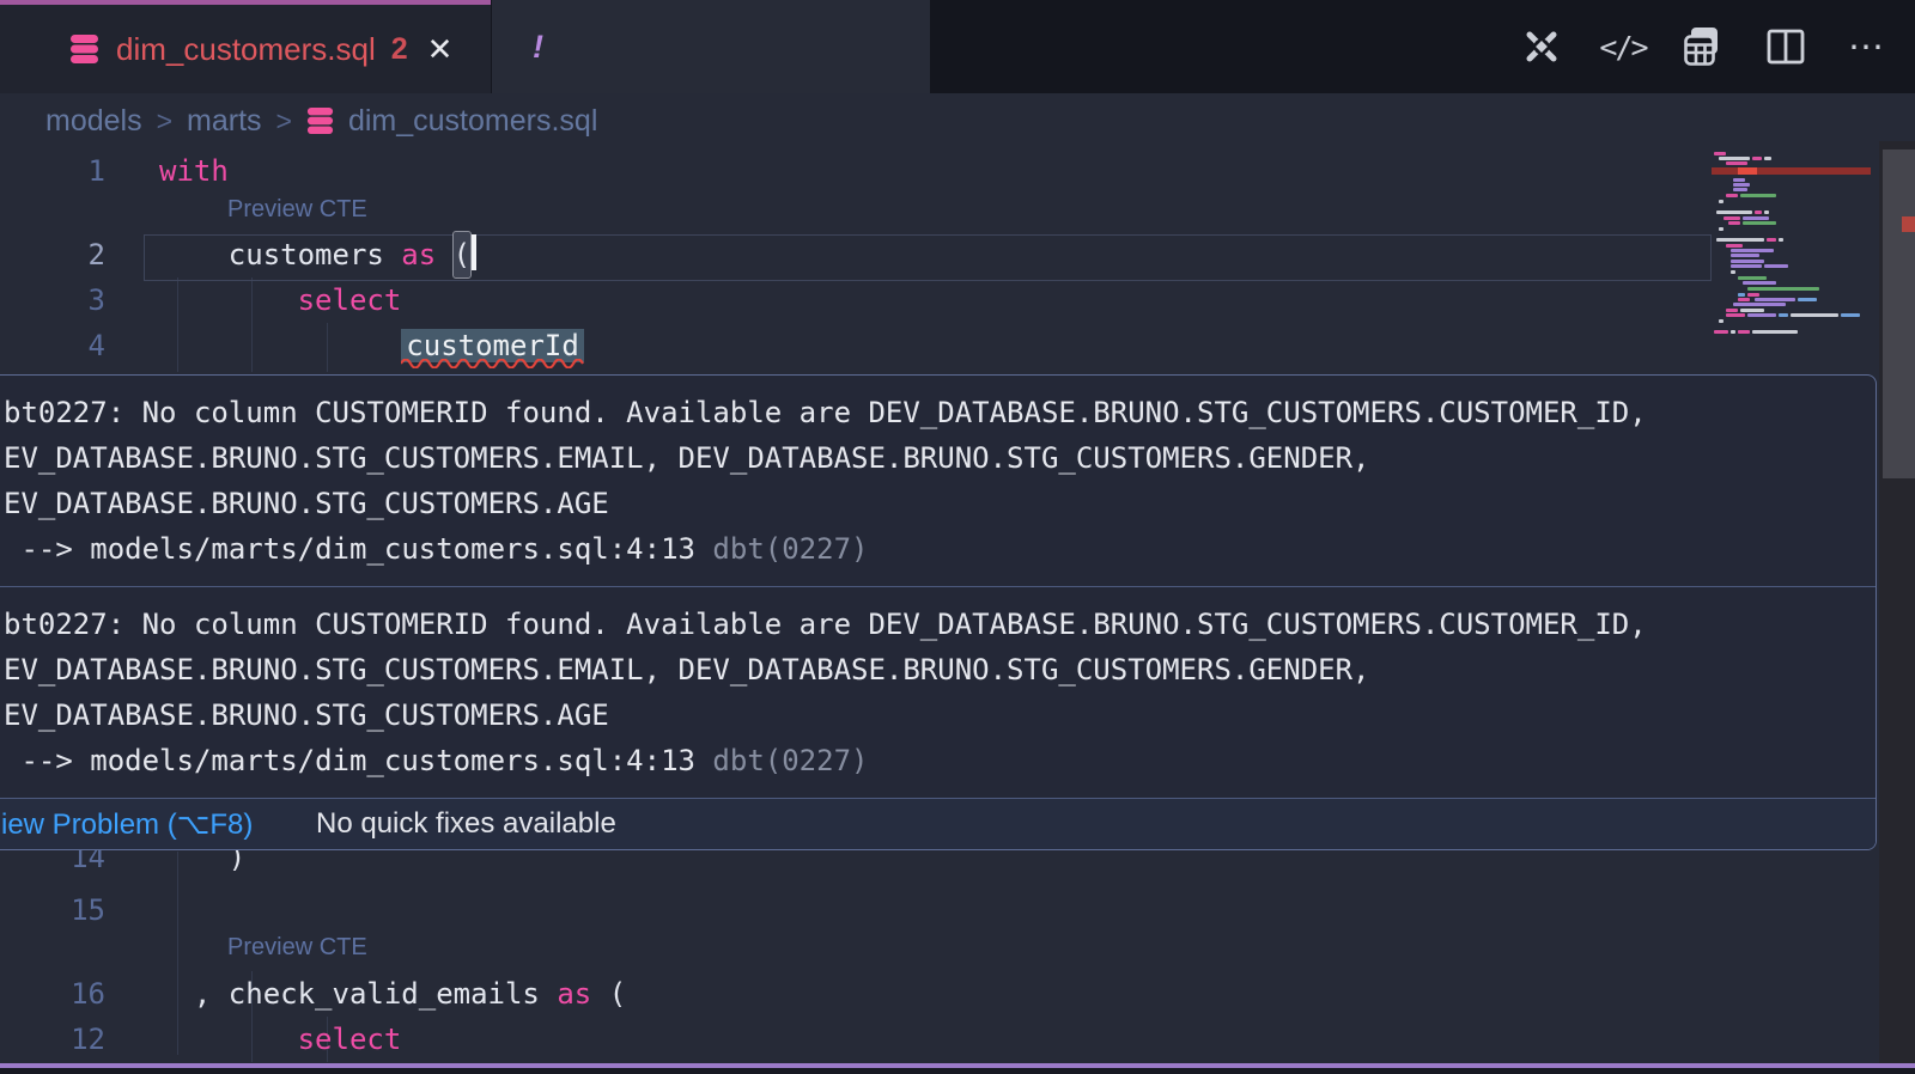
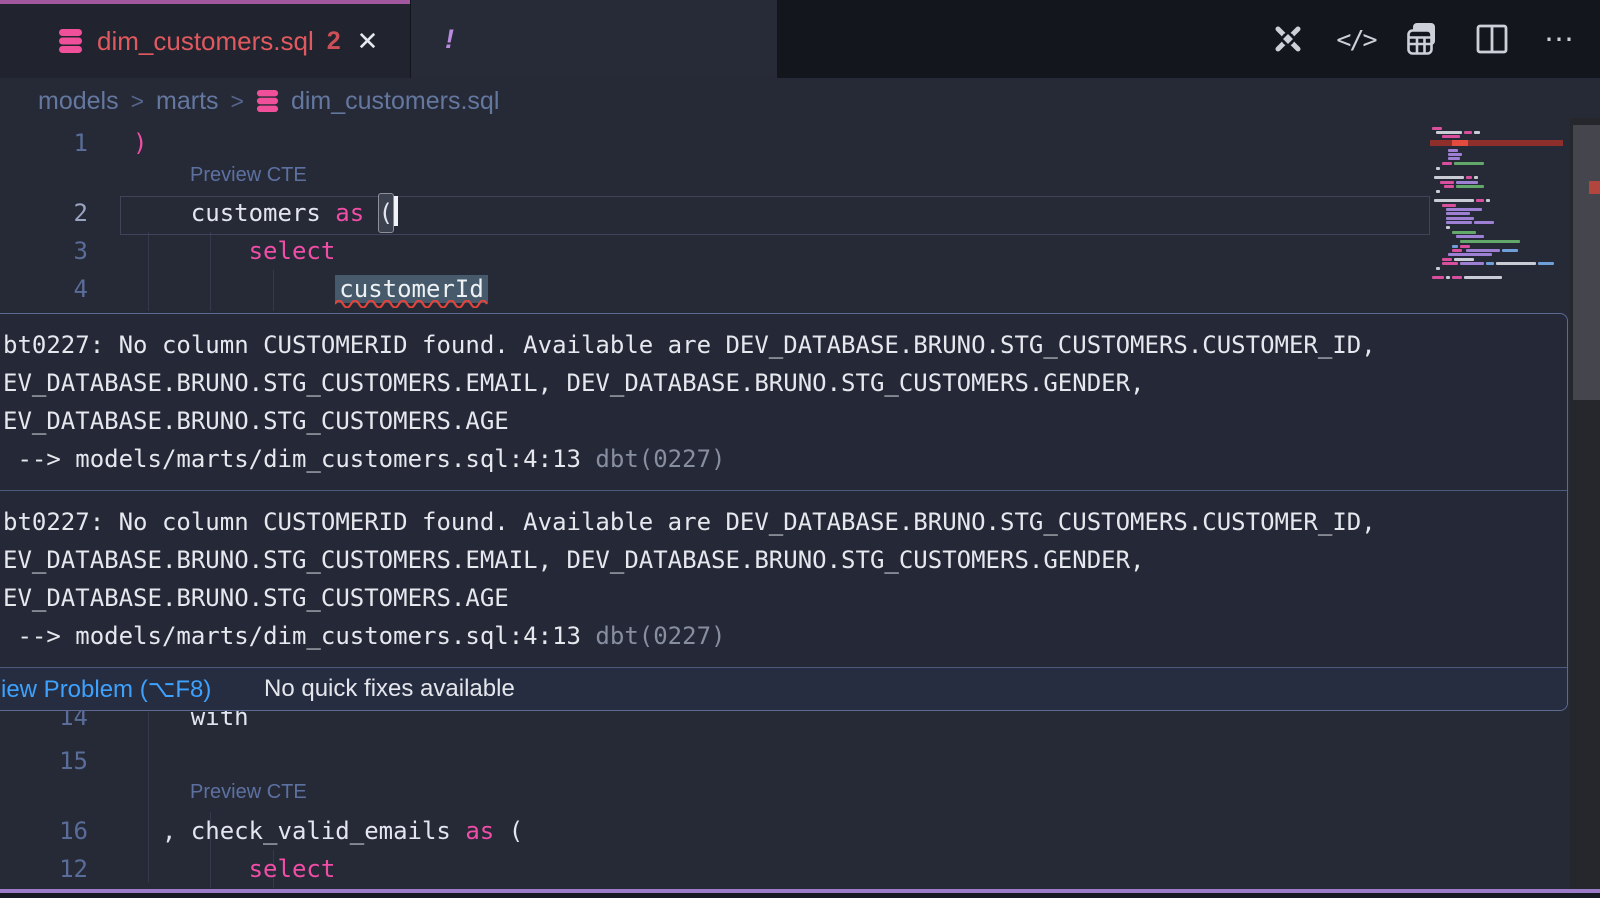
  dim_customers.sql
  2
  ✕
  !
  </>
  ⋯
  models
  >
  marts
  >
  dim_customers.sql
  1
- with
+ )
  2
  customers as (
  3
  select
  4
  customerId
  14
- )
+ with
  15
  16
  , check_valid_emails as (
  12
  select
  Preview CTE
  Preview CTE
  bt0227: No column CUSTOMERID found. Available are DEV_DATABASE.BRUNO.STG_CUSTOMERS.CUSTOMER_ID,
  EV_DATABASE.BRUNO.STG_CUSTOMERS.EMAIL, DEV_DATABASE.BRUNO.STG_CUSTOMERS.GENDER,
  EV_DATABASE.BRUNO.STG_CUSTOMERS.AGE
  --> models/marts/dim_customers.sql:4:13 dbt(0227)
  bt0227: No column CUSTOMERID found. Available are DEV_DATABASE.BRUNO.STG_CUSTOMERS.CUSTOMER_ID,
  EV_DATABASE.BRUNO.STG_CUSTOMERS.EMAIL, DEV_DATABASE.BRUNO.STG_CUSTOMERS.GENDER,
  EV_DATABASE.BRUNO.STG_CUSTOMERS.AGE
  --> models/marts/dim_customers.sql:4:13 dbt(0227)
  iew Problem (⌥F8)
  No quick fixes available
